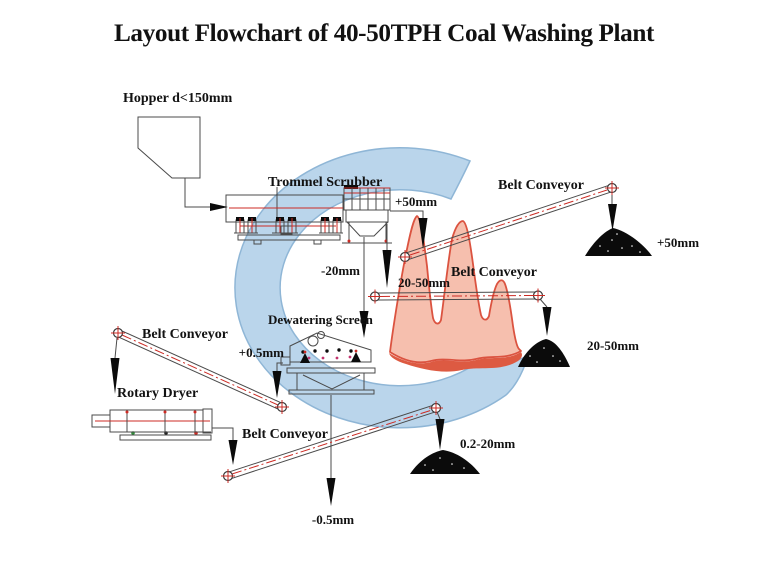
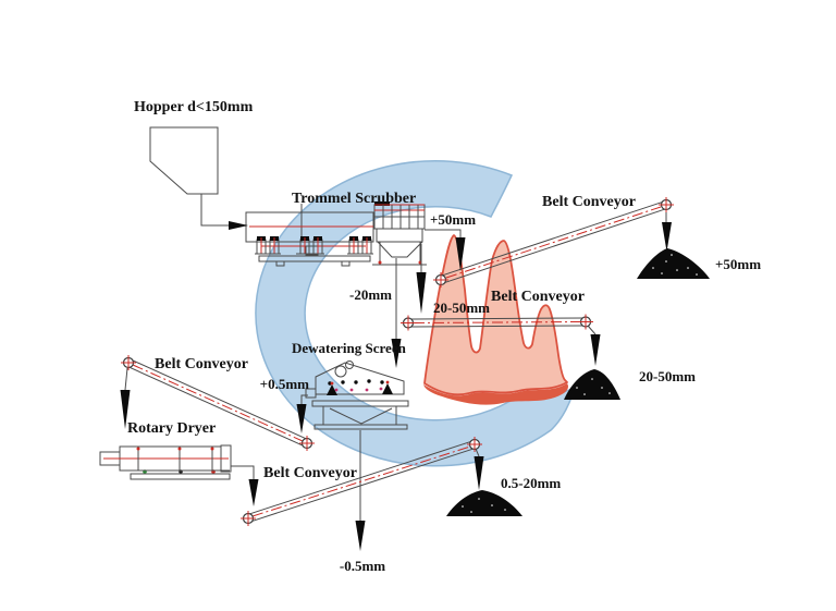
- Layout Flowchart of 40-50TPH Coal Washing Plant
  Hopper d<150mm
  Trommel Scrubber
  Belt Conveyor
  Belt Conveyor
  Dewatering Screen
  Belt Conveyor
  Rotary Dryer
  Belt Conveyor
  +50mm
  -20mm
  20-50mm
  +0.5mm
  -0.5mm
  +50mm
  20-50mm
- 0.2-20mm
+ 0.5-20mm
